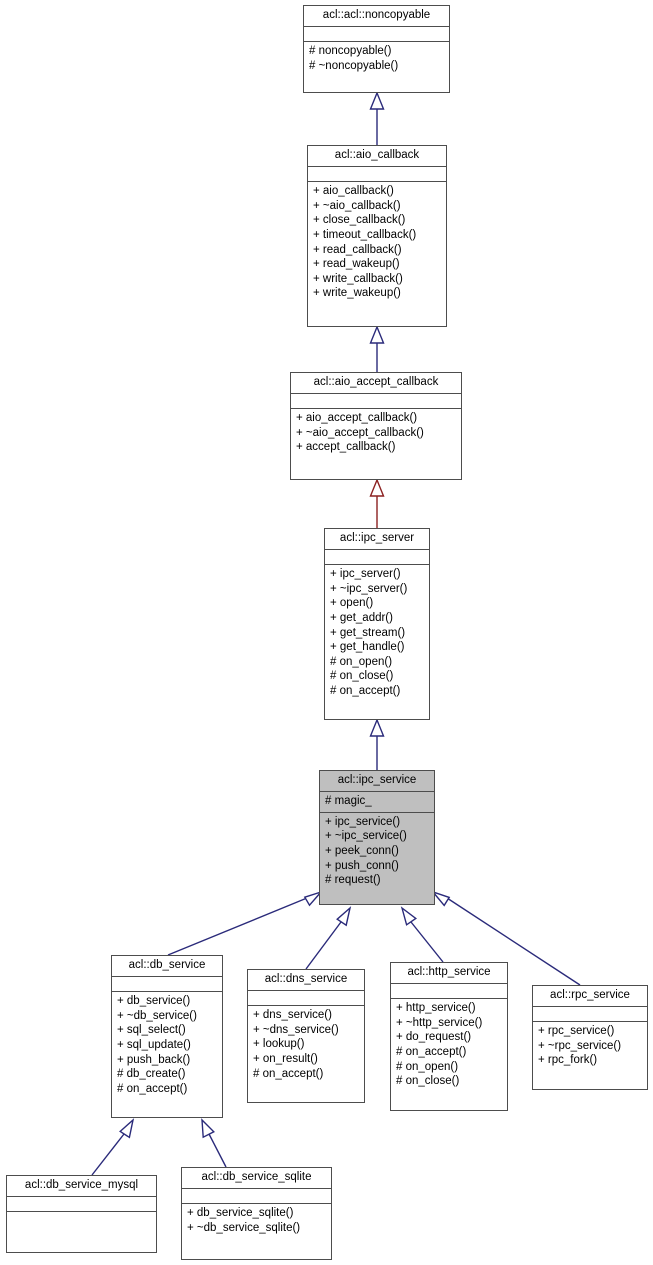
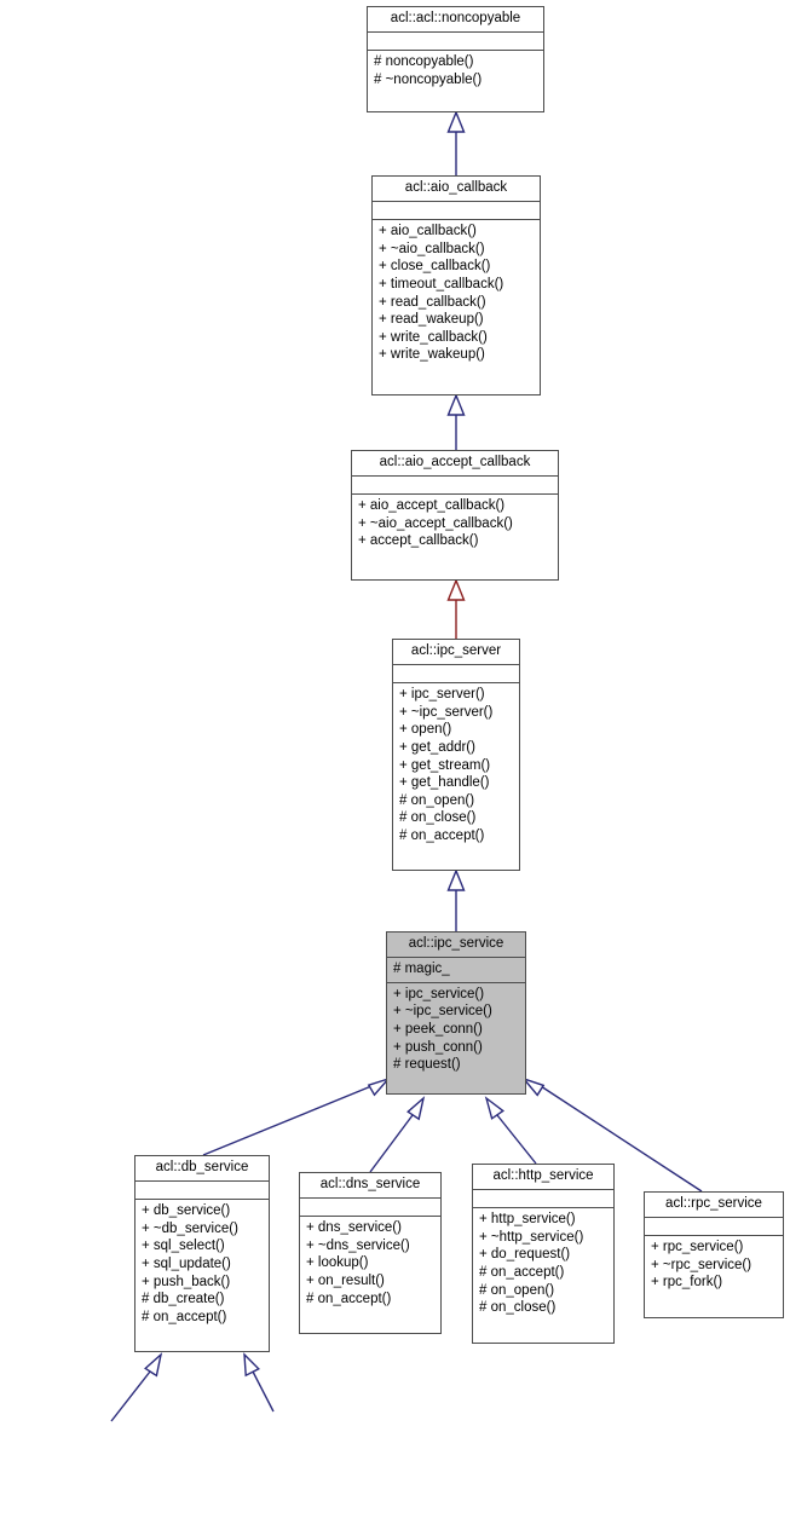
  acl::acl::noncopyable
  # noncopyable()
  # ~noncopyable()
  acl::aio_callback
  + aio_callback()
  + ~aio_callback()
  + close_callback()
  + timeout_callback()
  + read_callback()
  + read_wakeup()
  + write_callback()
  + write_wakeup()
  acl::aio_accept_callback
  + aio_accept_callback()
  + ~aio_accept_callback()
  + accept_callback()
  acl::ipc_server
  + ipc_server()
  + ~ipc_server()
  + open()
  + get_addr()
  + get_stream()
  + get_handle()
  # on_open()
  # on_close()
  # on_accept()
  acl::ipc_service
  # magic_
  + ipc_service()
  + ~ipc_service()
  + peek_conn()
  + push_conn()
  # request()
  acl::db_service
  + db_service()
  + ~db_service()
  + sql_select()
  + sql_update()
  + push_back()
  # db_create()
  # on_accept()
  acl::dns_service
  + dns_service()
  + ~dns_service()
  + lookup()
  + on_result()
  # on_accept()
  acl::http_service
  + http_service()
  + ~http_service()
  + do_request()
  # on_accept()
  # on_open()
  # on_close()
  acl::rpc_service
  + rpc_service()
  + ~rpc_service()
  + rpc_fork()
- acl::db_service_mysql
- acl::db_service_sqlite
- + db_service_sqlite()
- + ~db_service_sqlite()
